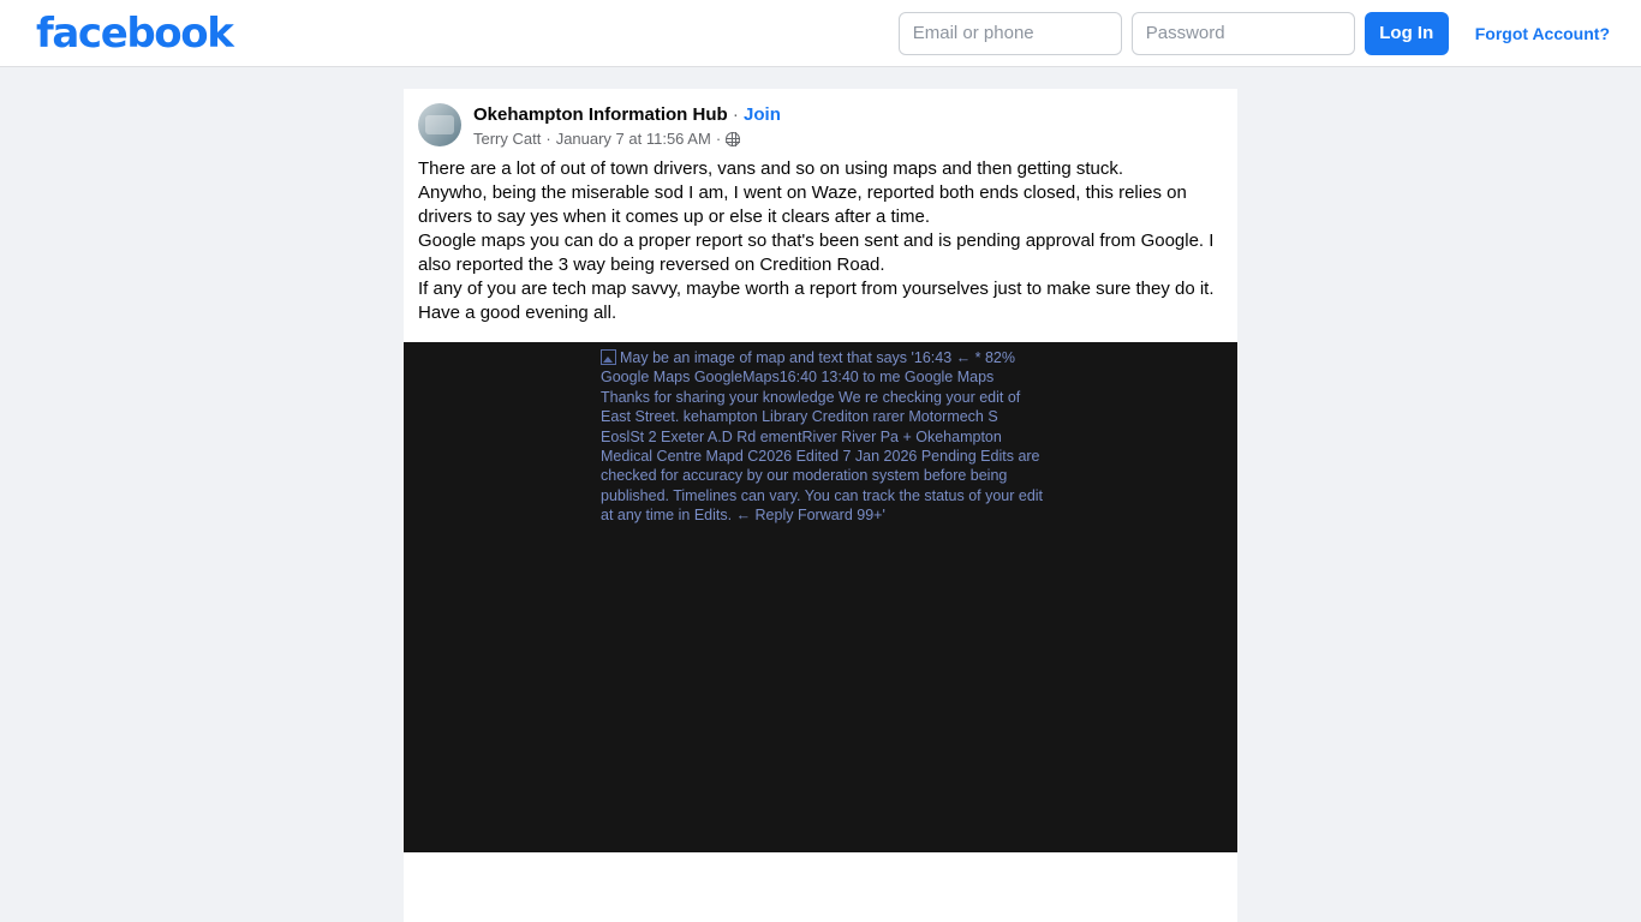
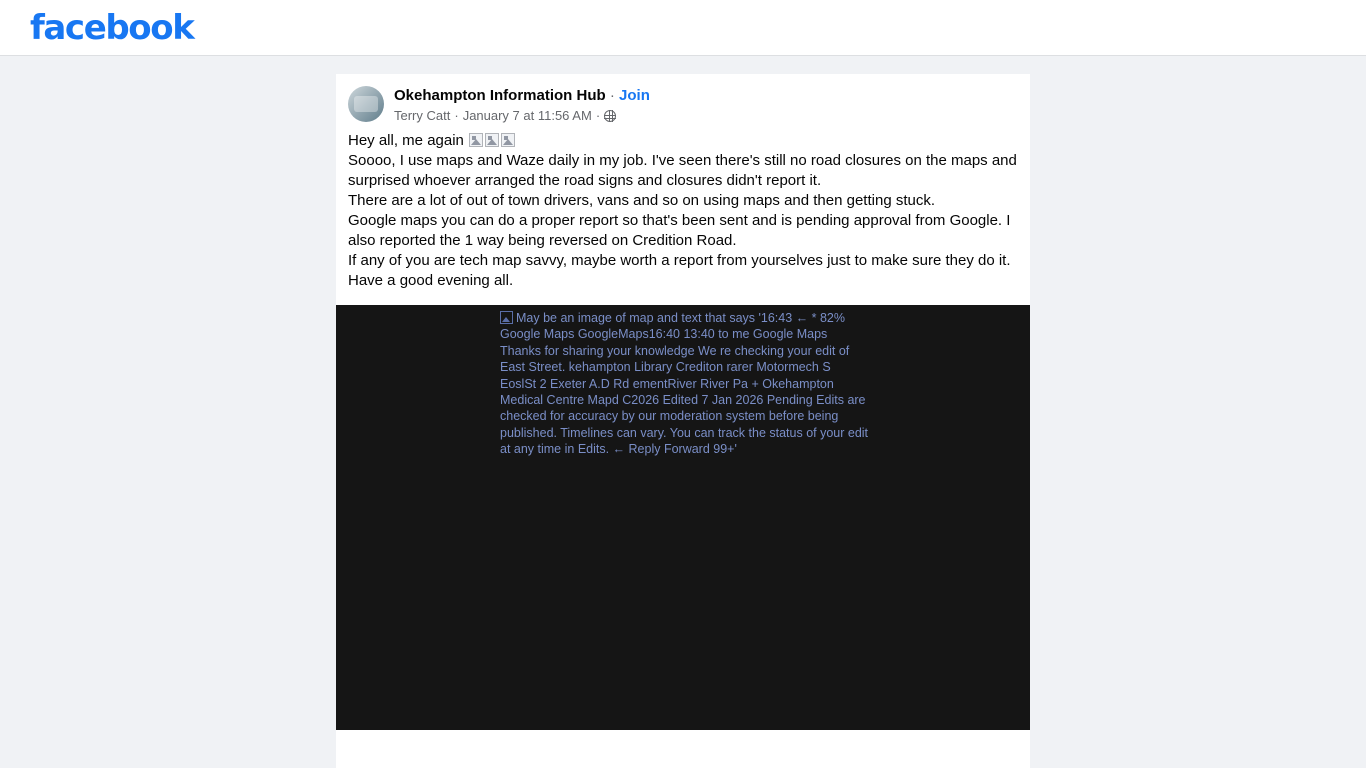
  facebook
- Email or phone
- Password
- Log In
- Forgot Account?
  Okehampton Information Hub · Join
  Terry Catt
  ·
  January 7 at 11:56 AM
  ·
+ Hey all, me again
+ Soooo, I use maps and Waze daily in my job. I've seen there's still no road closures on the maps and surprised whoever arranged the road signs and closures didn't report it.
  There are a lot of out of town drivers, vans and so on using maps and then getting stuck.
- Anywho, being the miserable sod I am, I went on Waze, reported both ends closed, this relies on drivers to say yes when it comes up or else it clears after a time.
- Google maps you can do a proper report so that's been sent and is pending approval from Google. I also reported the 3 way being reversed on Credition Road.
+ Google maps you can do a proper report so that's been sent and is pending approval from Google. I also reported the 1 way being reversed on Credition Road.
  If any of you are tech map savvy, maybe worth a report from yourselves just to make sure they do it.
  Have a good evening all.
  May be an image of map and text that says '16:43 ← * 82% Google Maps GoogleMaps16:40 13:40 to me Google Maps Thanks for sharing your knowledge We re checking your edit of East Street. kehampton Library Crediton rarer Motormech S EoslSt 2 Exeter A.D Rd ementRiver River Pa + Okehampton Medical Centre Mapd C2026 Edited 7 Jan 2026 Pending Edits are checked for accuracy by our moderation system before being published. Timelines can vary. You can track the status of your edit at any time in Edits. ← Reply Forward 99+'
